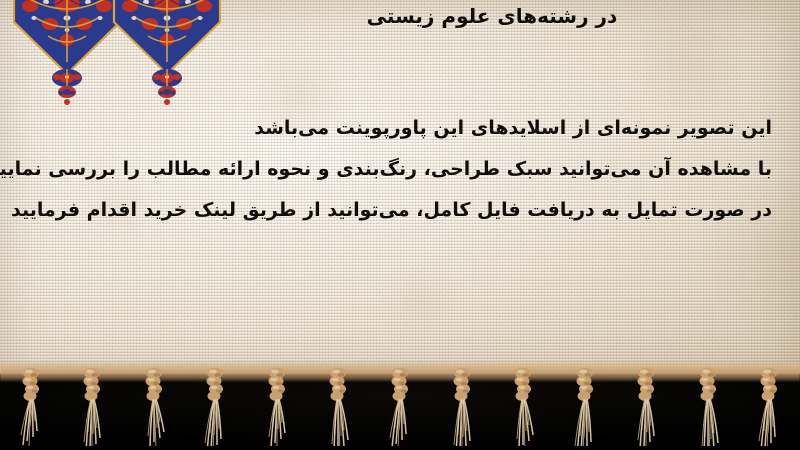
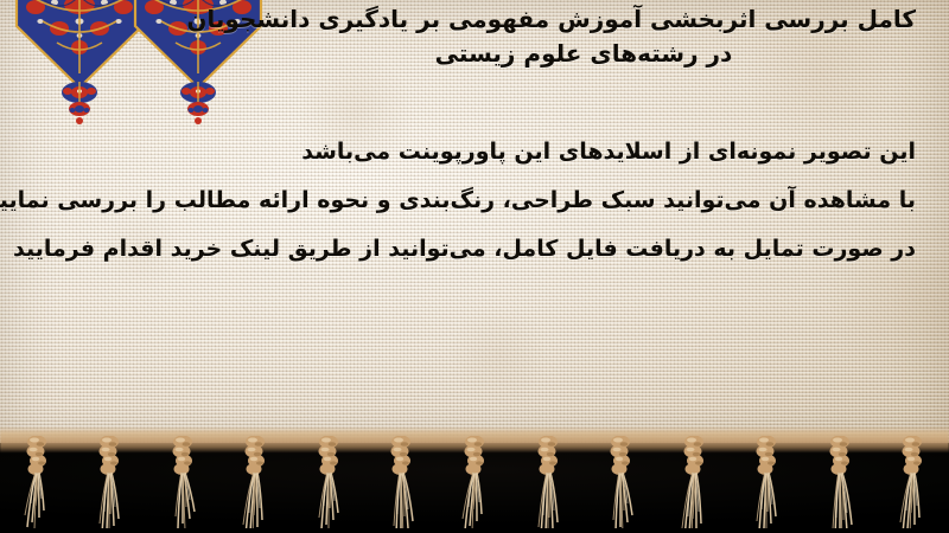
+ کامل بررسی اثربخشی آموزش مفهومی بر یادگیری دانشجویان
  در رشته‌های علوم زیستی
  این تصویر نمونه‌ای از اسلایدهای این پاورپوینت می‌باشد
  با مشاهده آن می‌توانید سبک طراحی، رنگ‌بندی و نحوه ارائه مطالب را بررسی نمایی
  در صورت تمایل به دریافت فایل کامل، می‌توانید از طریق لینک خرید اقدام فرمایید
